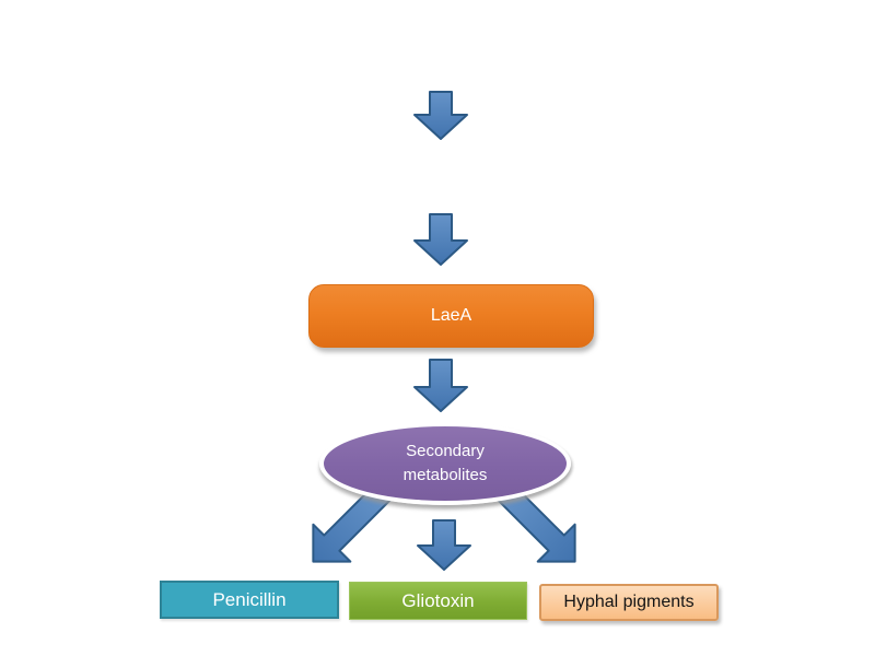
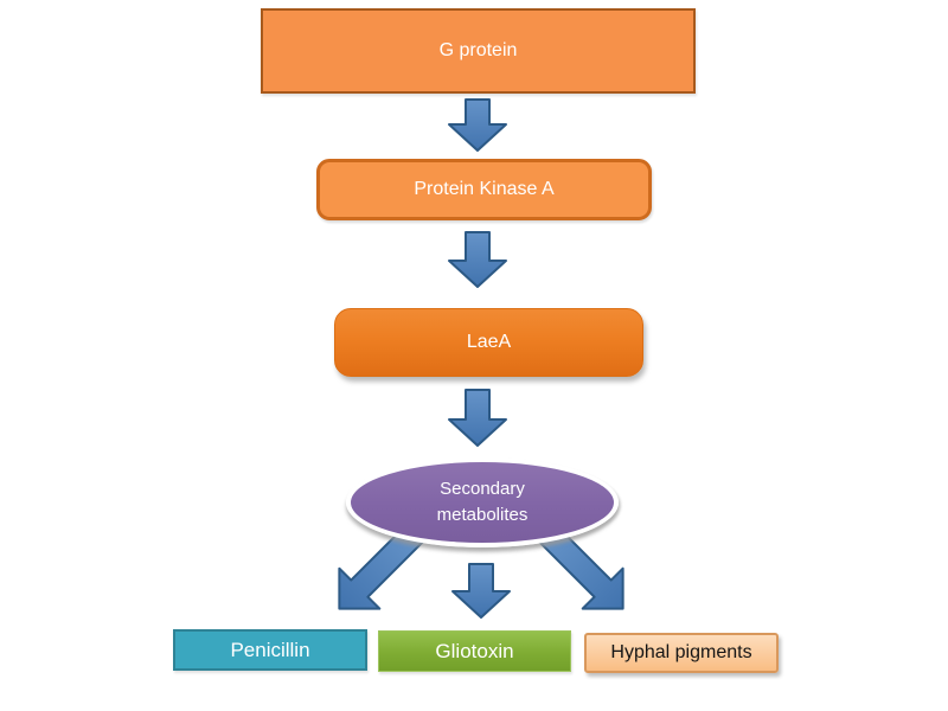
+ G protein
+ Protein Kinase A
  LaeA
  Secondary metabolites
  Penicillin
  Gliotoxin
  Hyphal pigments
